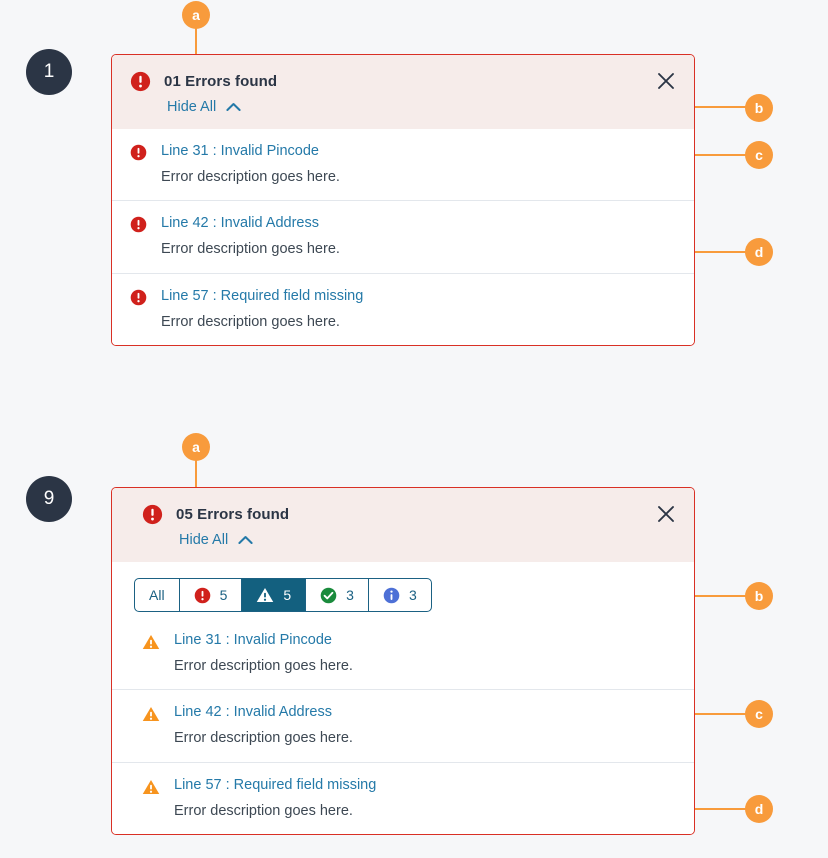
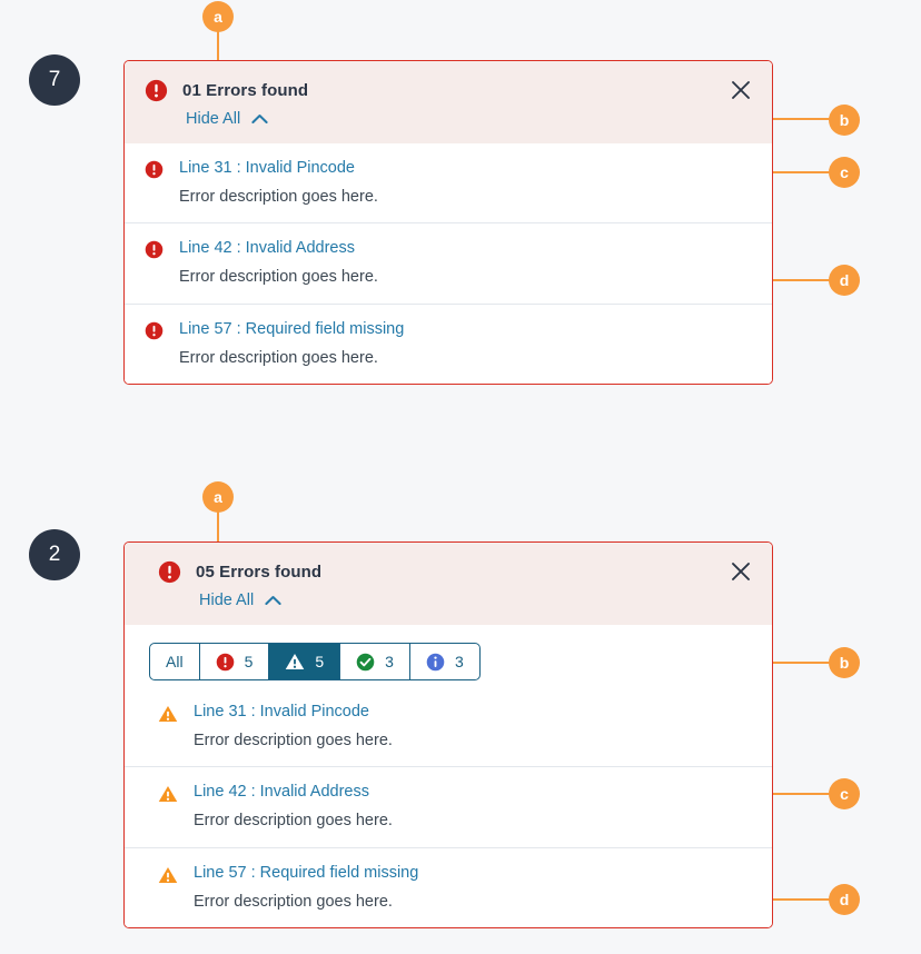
- 1
+ 7
  a
  b
  c
  d
  01 Errors found
  Hide All
  Line 31 : Invalid Pincode
  Error description goes here.
  Line 42 : Invalid Address
  Error description goes here.
  Line 57 : Required field missing
  Error description goes here.
- 9
+ 2
  a
  b
  c
  d
  05 Errors found
  Hide All
  All
  5
  5
  3
  3
  Line 31 : Invalid Pincode
  Error description goes here.
  Line 42 : Invalid Address
  Error description goes here.
  Line 57 : Required field missing
  Error description goes here.
